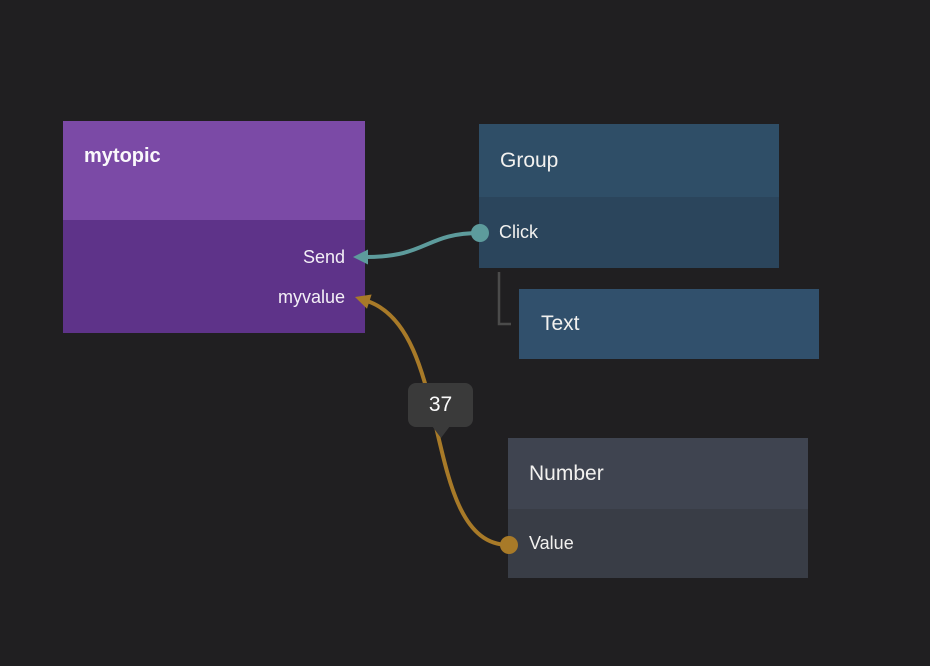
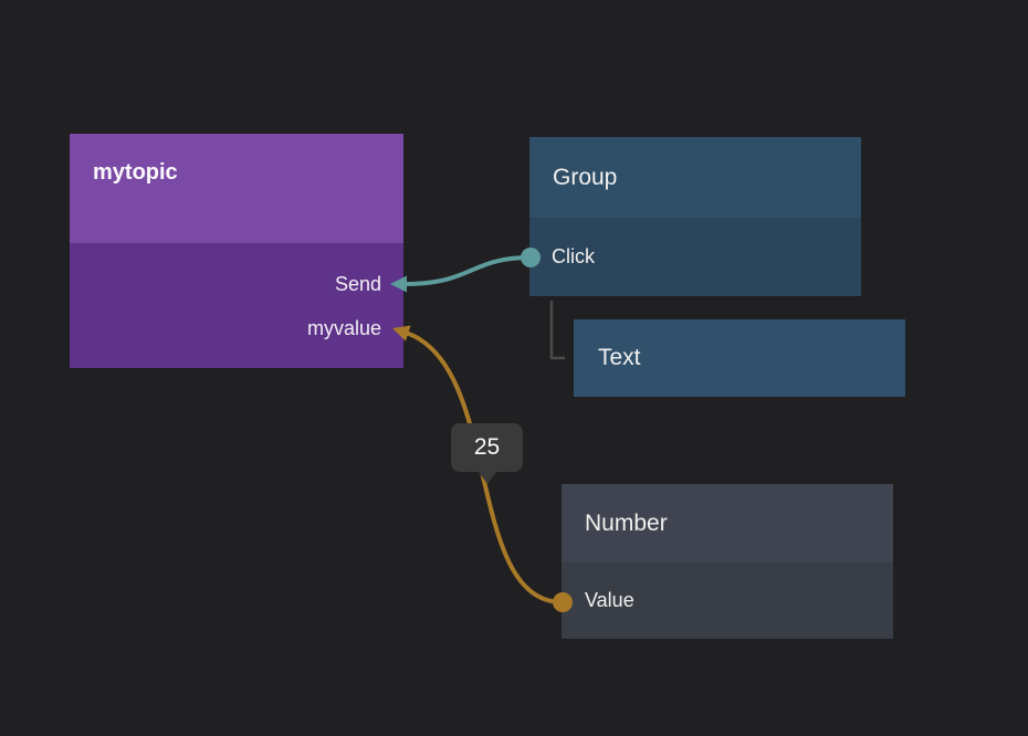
  mytopic
  Send
  myvalue
  Group
  Click
  Text
  Number
  Value
- 37
+ 25
